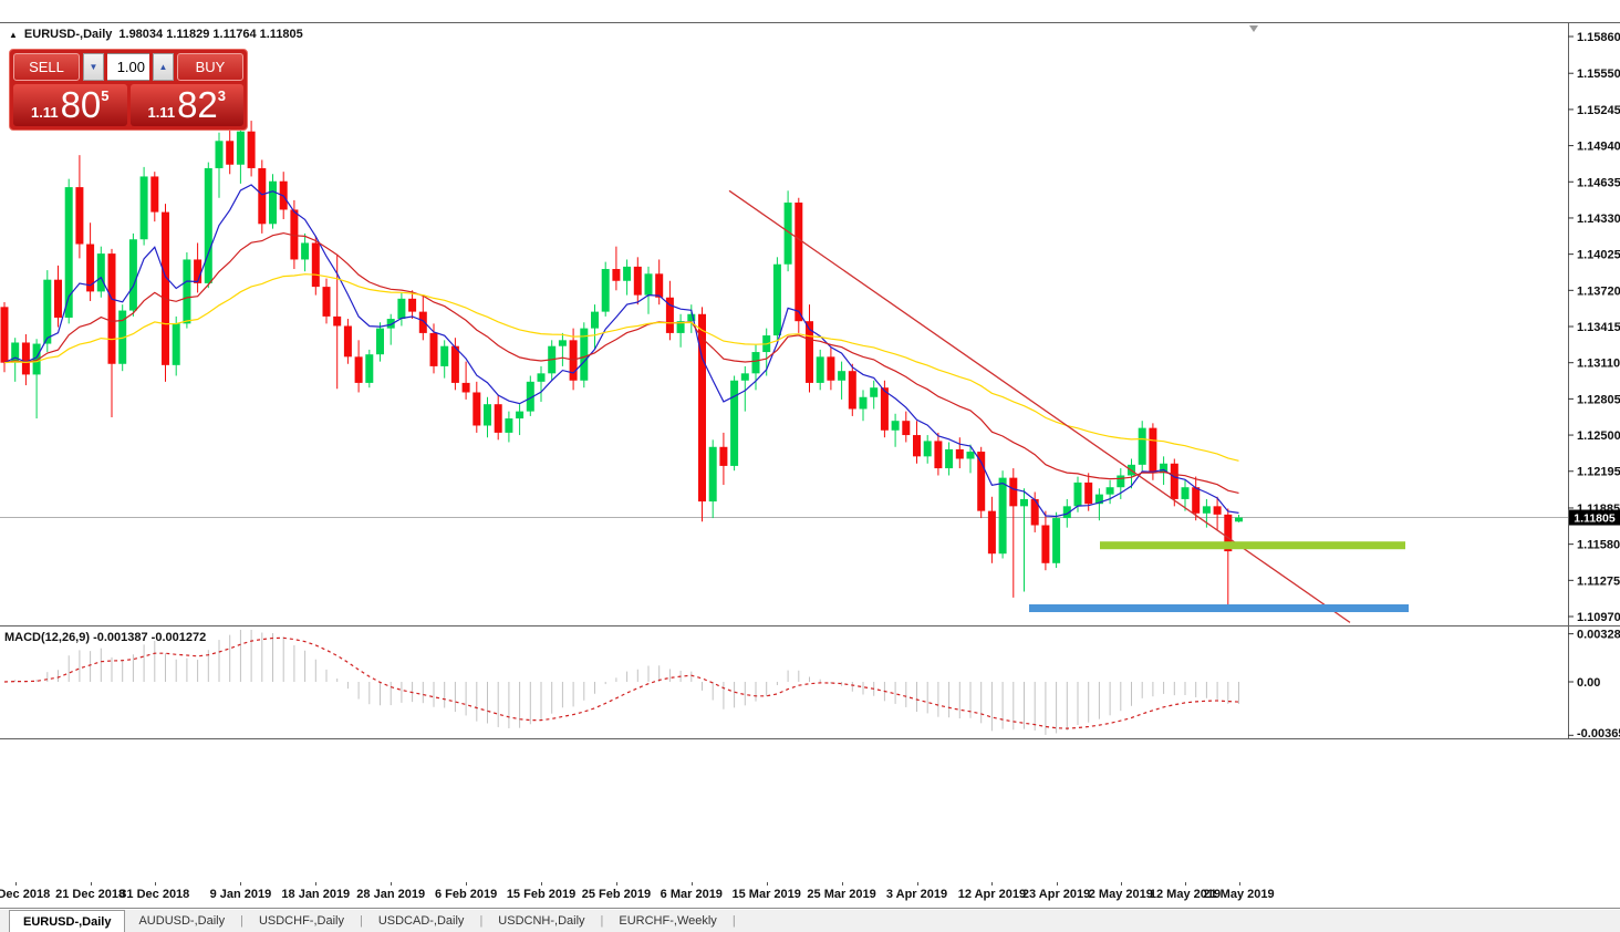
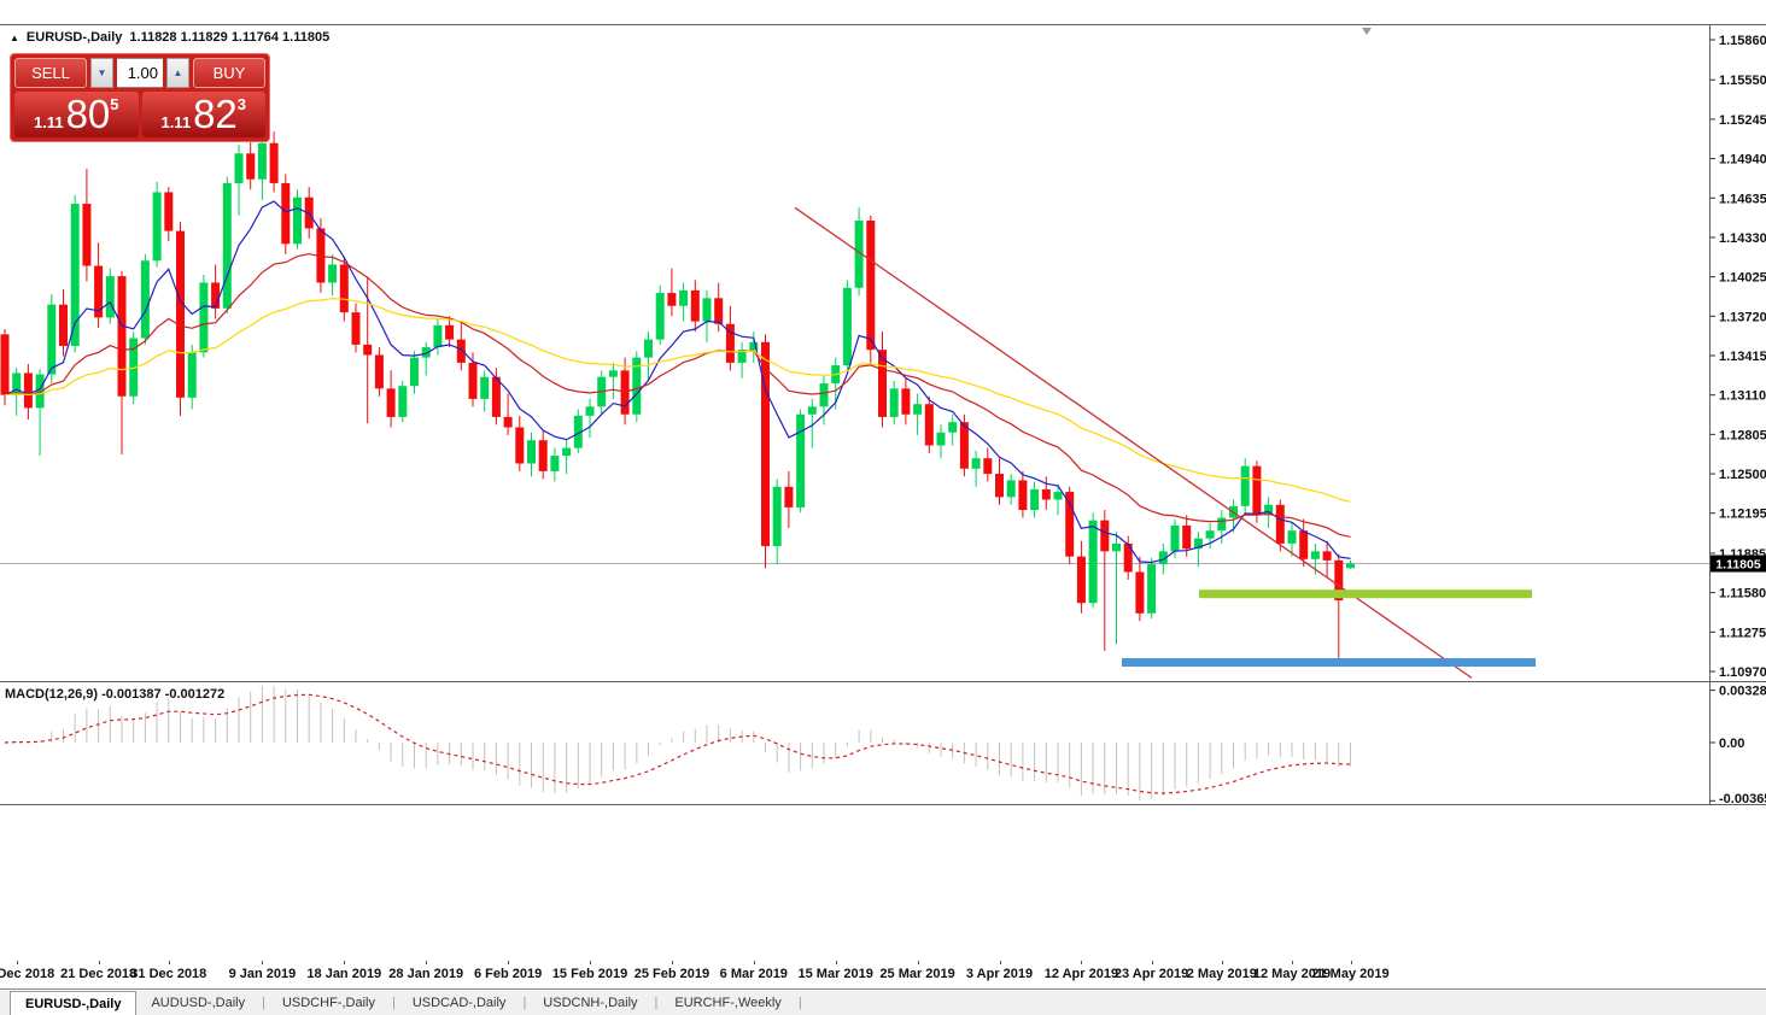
  1.15860
  1.15550
  1.15245
  1.14940
  1.14635
  1.14330
  1.14025
  1.13720
  1.13415
  1.13110
  1.12805
  1.12500
  1.12195
  1.11885
  1.11580
  1.11275
  1.10970
  1.11805
  ▲
  EURUSD-,Daily
- 1.98034 1.11829 1.11764 1.11805
+ 1.11828 1.11829 1.11764 1.11805
  SELL
  ▼
  1.00
  ▲
  BUY
  1.11
  80
  5
  1.11
  82
  3
  0.00328
  0.00
  -0.0036
  MACD(12,26,9) -0.001387 -0.001272
  Dec 2018
  21 Dec 2018
  31 Dec 2018
  9 Jan 2019
  18 Jan 2019
  28 Jan 2019
  6 Feb 2019
  15 Feb 2019
  25 Feb 2019
  6 Mar 2019
  15 Mar 2019
  25 Mar 2019
  3 Apr 2019
  12 Apr 2019
  23 Apr 2019
  2 May 2019
  12 May 2019
  21 May 2019
  EURUSD-,Daily
  AUDUSD-,Daily
  |
  USDCHF-,Daily
  |
  USDCAD-,Daily
  |
  USDCNH-,Daily
  |
  EURCHF-,Weekly
  |
